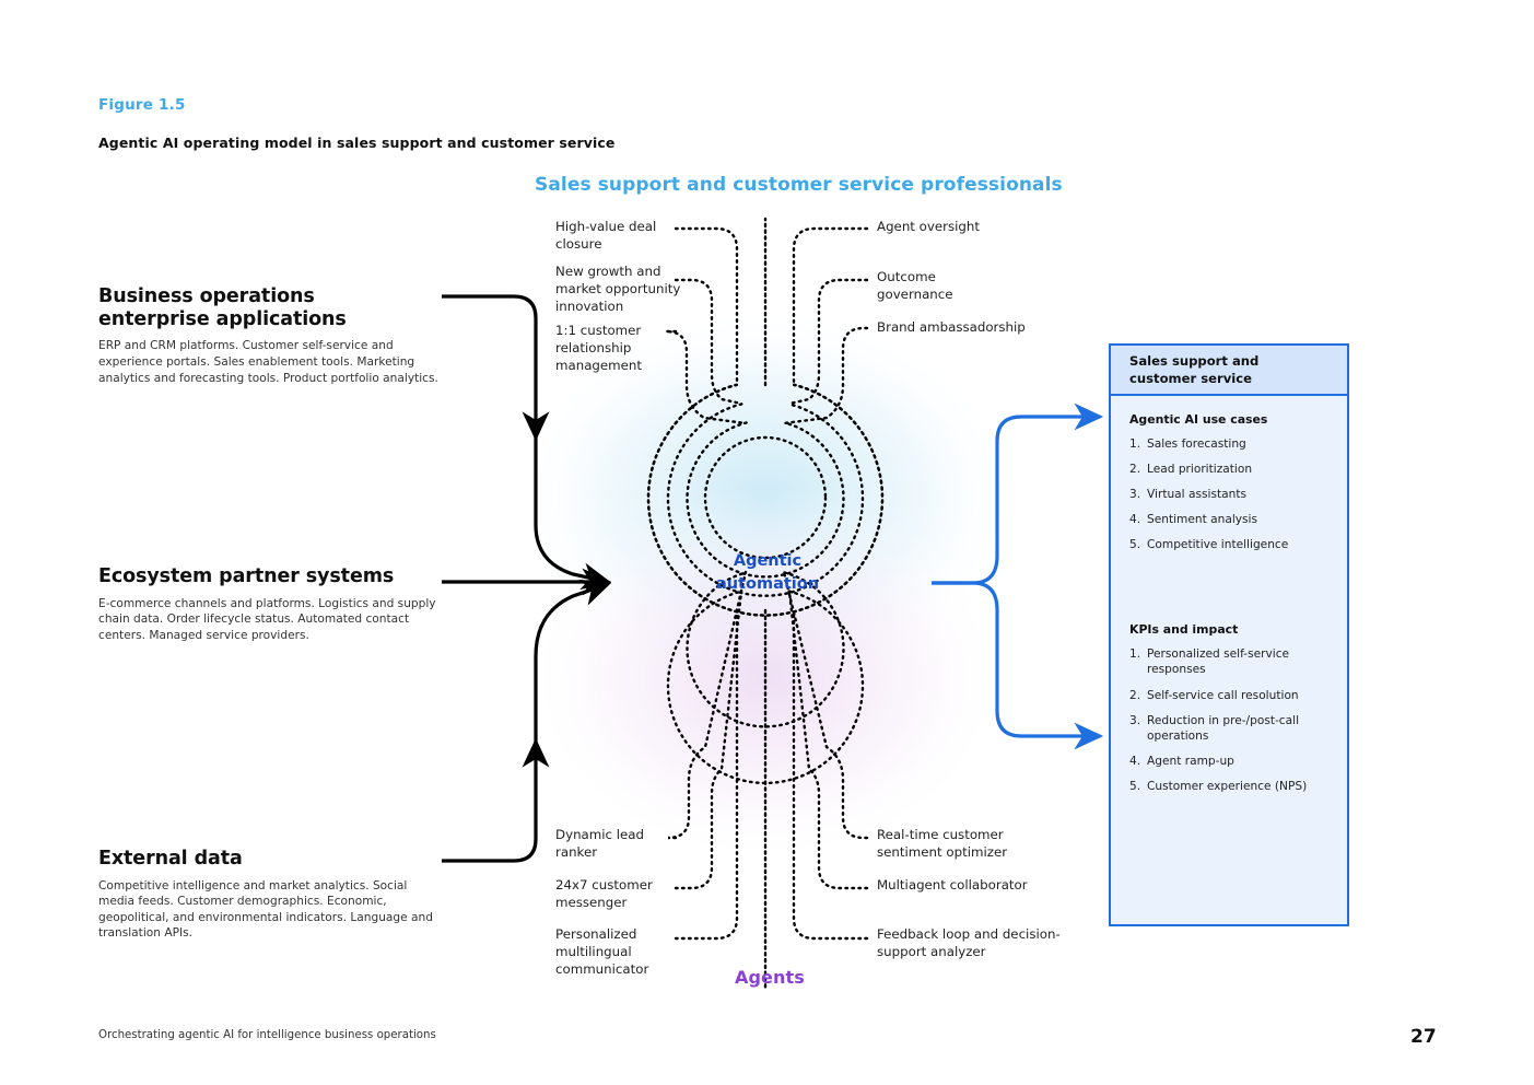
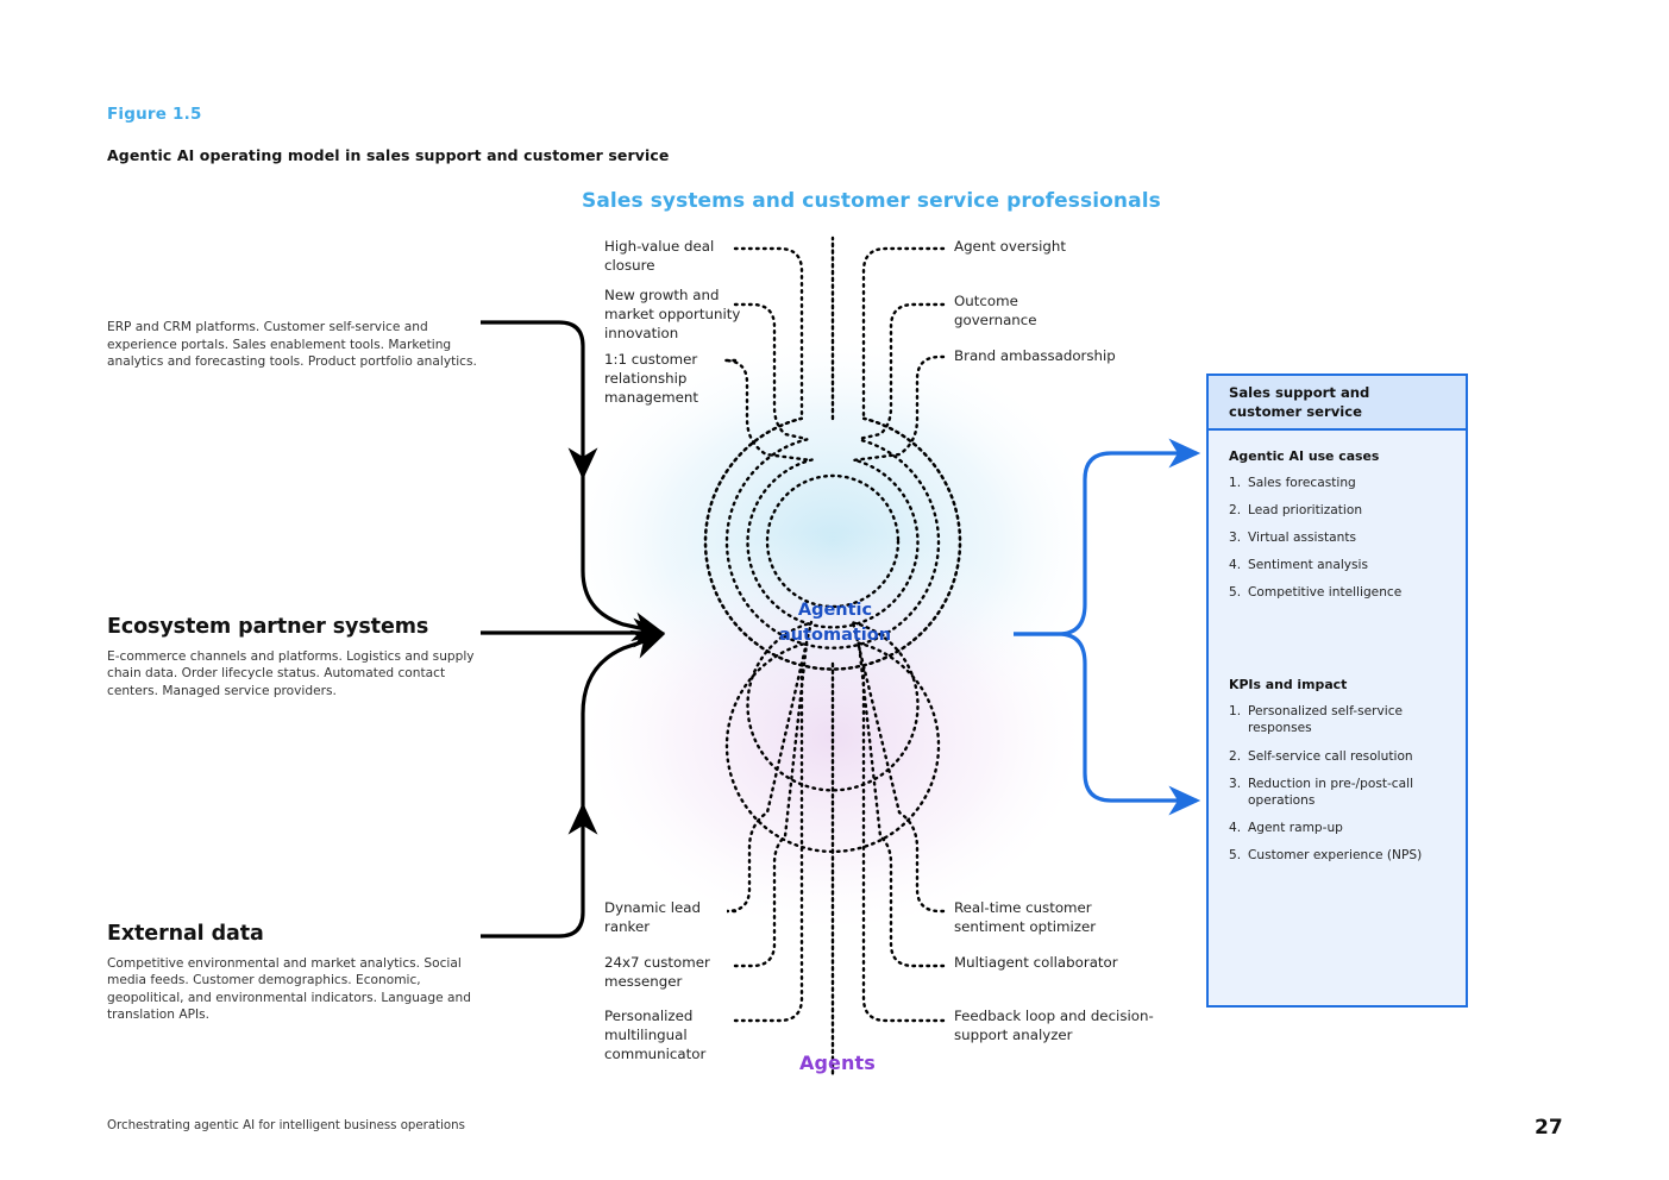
  Figure 1.5
  Agentic AI operating model in sales support and customer service
- Sales support and customer service professionals
+ Sales systems and customer service professionals
  Agents
- Business operations
- enterprise applications
  ERP and CRM platforms. Customer self-service and experience portals. Sales enablement tools. Marketing analytics and forecasting tools. Product portfolio analytics.
  Ecosystem partner systems
  E-commerce channels and platforms. Logistics and supply chain data. Order lifecycle status. Automated contact centers. Managed service providers.
  External data
- Competitive intelligence and market analytics. Social media feeds. Customer demographics. Economic, geopolitical, and environmental indicators. Language and translation APIs.
+ Competitive environmental and market analytics. Social media feeds. Customer demographics. Economic, geopolitical, and environmental indicators. Language and translation APIs.
  High-value deal closure
  New growth and market opportunity innovation
  1:1 customer relationship management
  Agent oversight
  Outcome governance
  Brand ambassadorship
  Dynamic lead ranker
  24x7 customer messenger
  Personalized multilingual communicator
  Real-time customer sentiment optimizer
  Multiagent collaborator
  Feedback loop and decision-support analyzer
  Agentic
  automation
  Sales support and
  customer service
  Agentic AI use cases
  1. Sales forecasting
  2. Lead prioritization
  3. Virtual assistants
  4. Sentiment analysis
  5. Competitive intelligence
  KPIs and impact
  1. Personalized self-service responses
  2. Self-service call resolution
  3. Reduction in pre-/post-call operations
  4. Agent ramp-up
  5. Customer experience (NPS)
- Orchestrating agentic AI for intelligence business operations
+ Orchestrating agentic AI for intelligent business operations
  27
